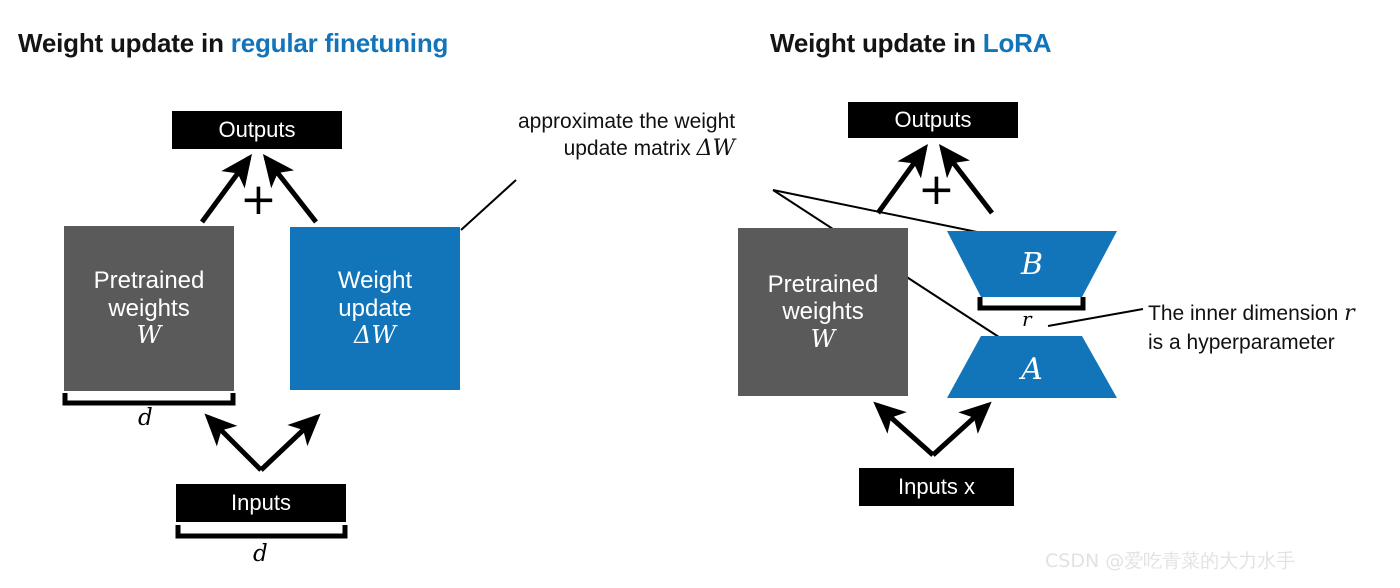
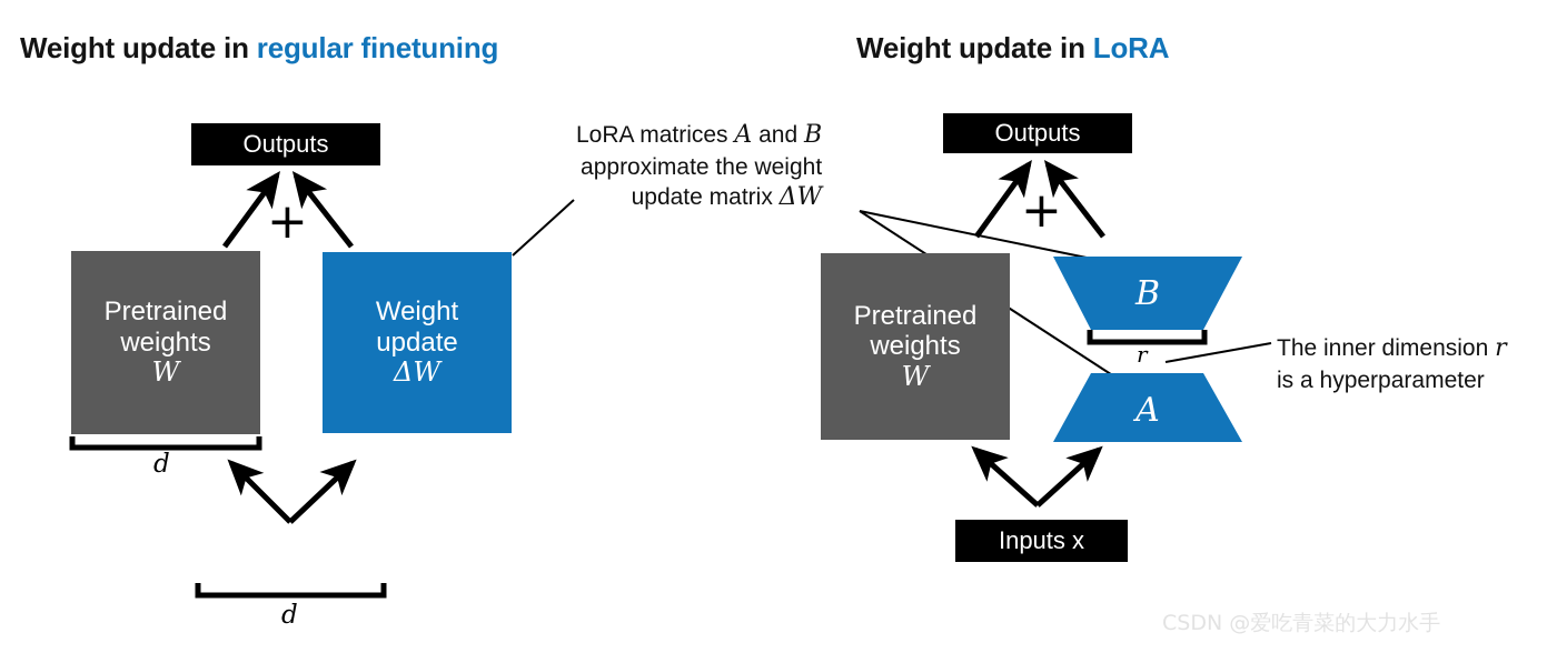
  Weight update in regular finetuning
  Weight update in LoRA
  Outputs
  Pretrained
  weights
  W
  Weight
  update
  ΔW
- Inputs
  +
  d
  d
+ LoRA matrices A and B
  approximate the weight
  update matrix ΔW
  Outputs
  Pretrained
  weights
  W
  B
  A
  Inputs x
  +
  r
  The inner dimension r
  is a hyperparameter
  CSDN @爱吃青菜的大力水手
